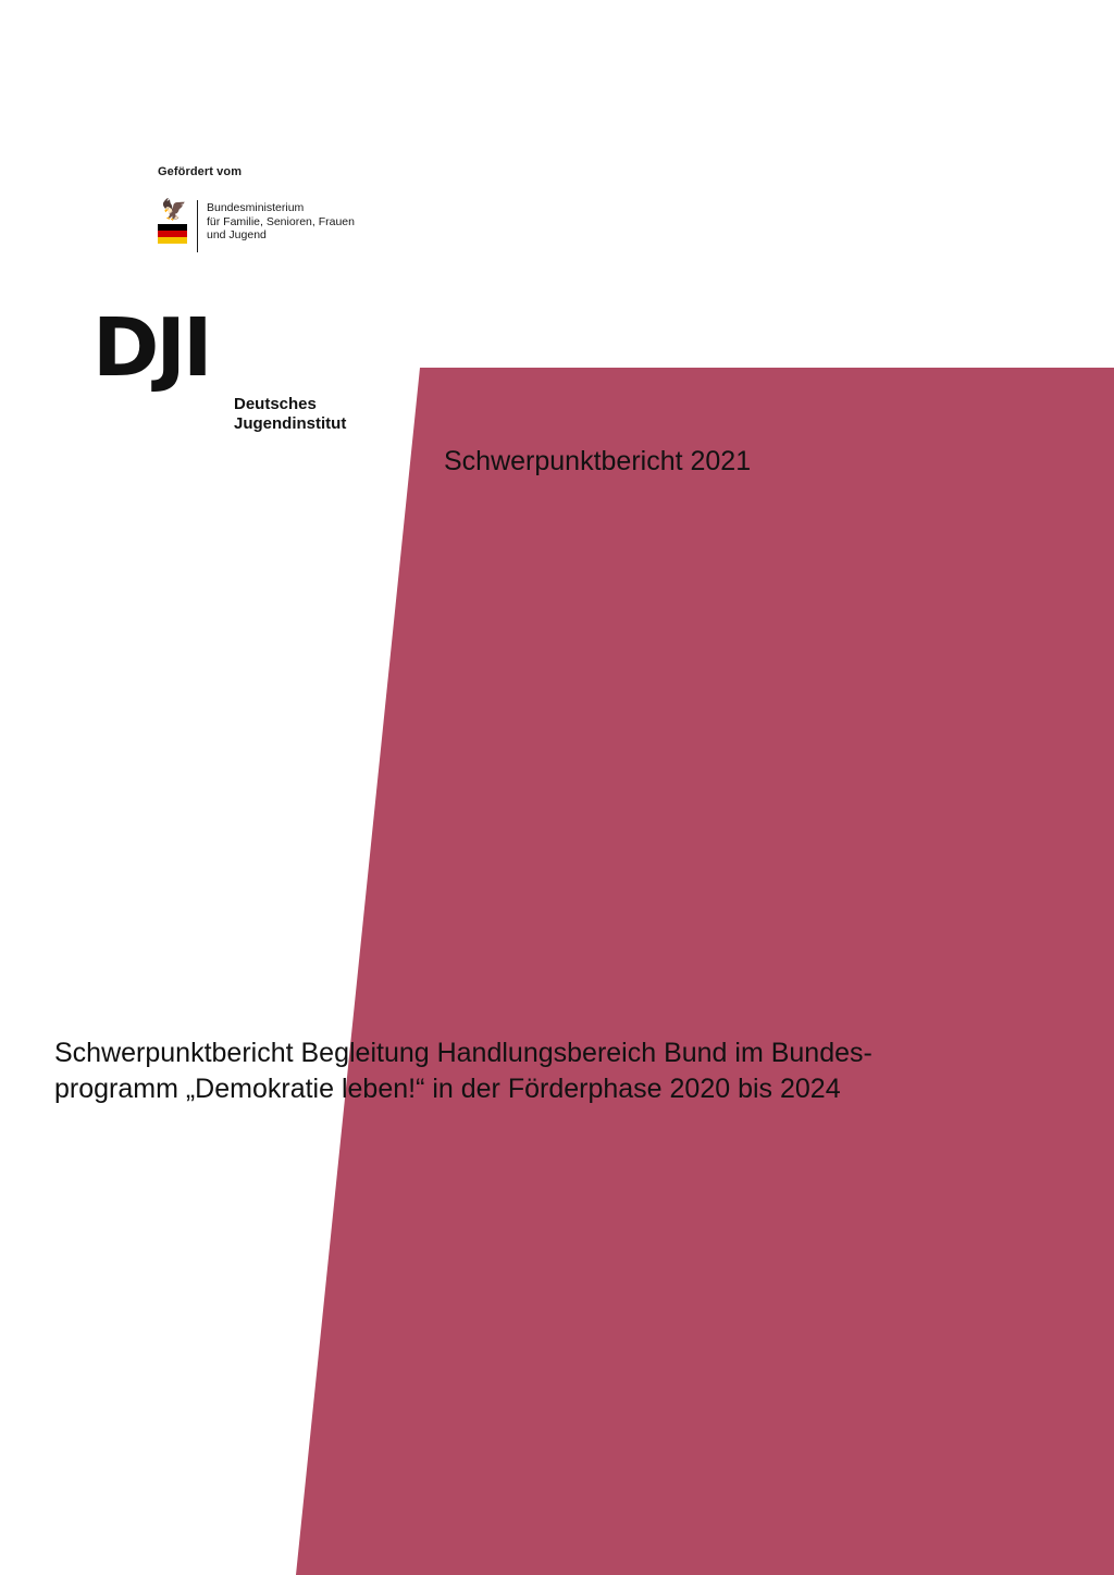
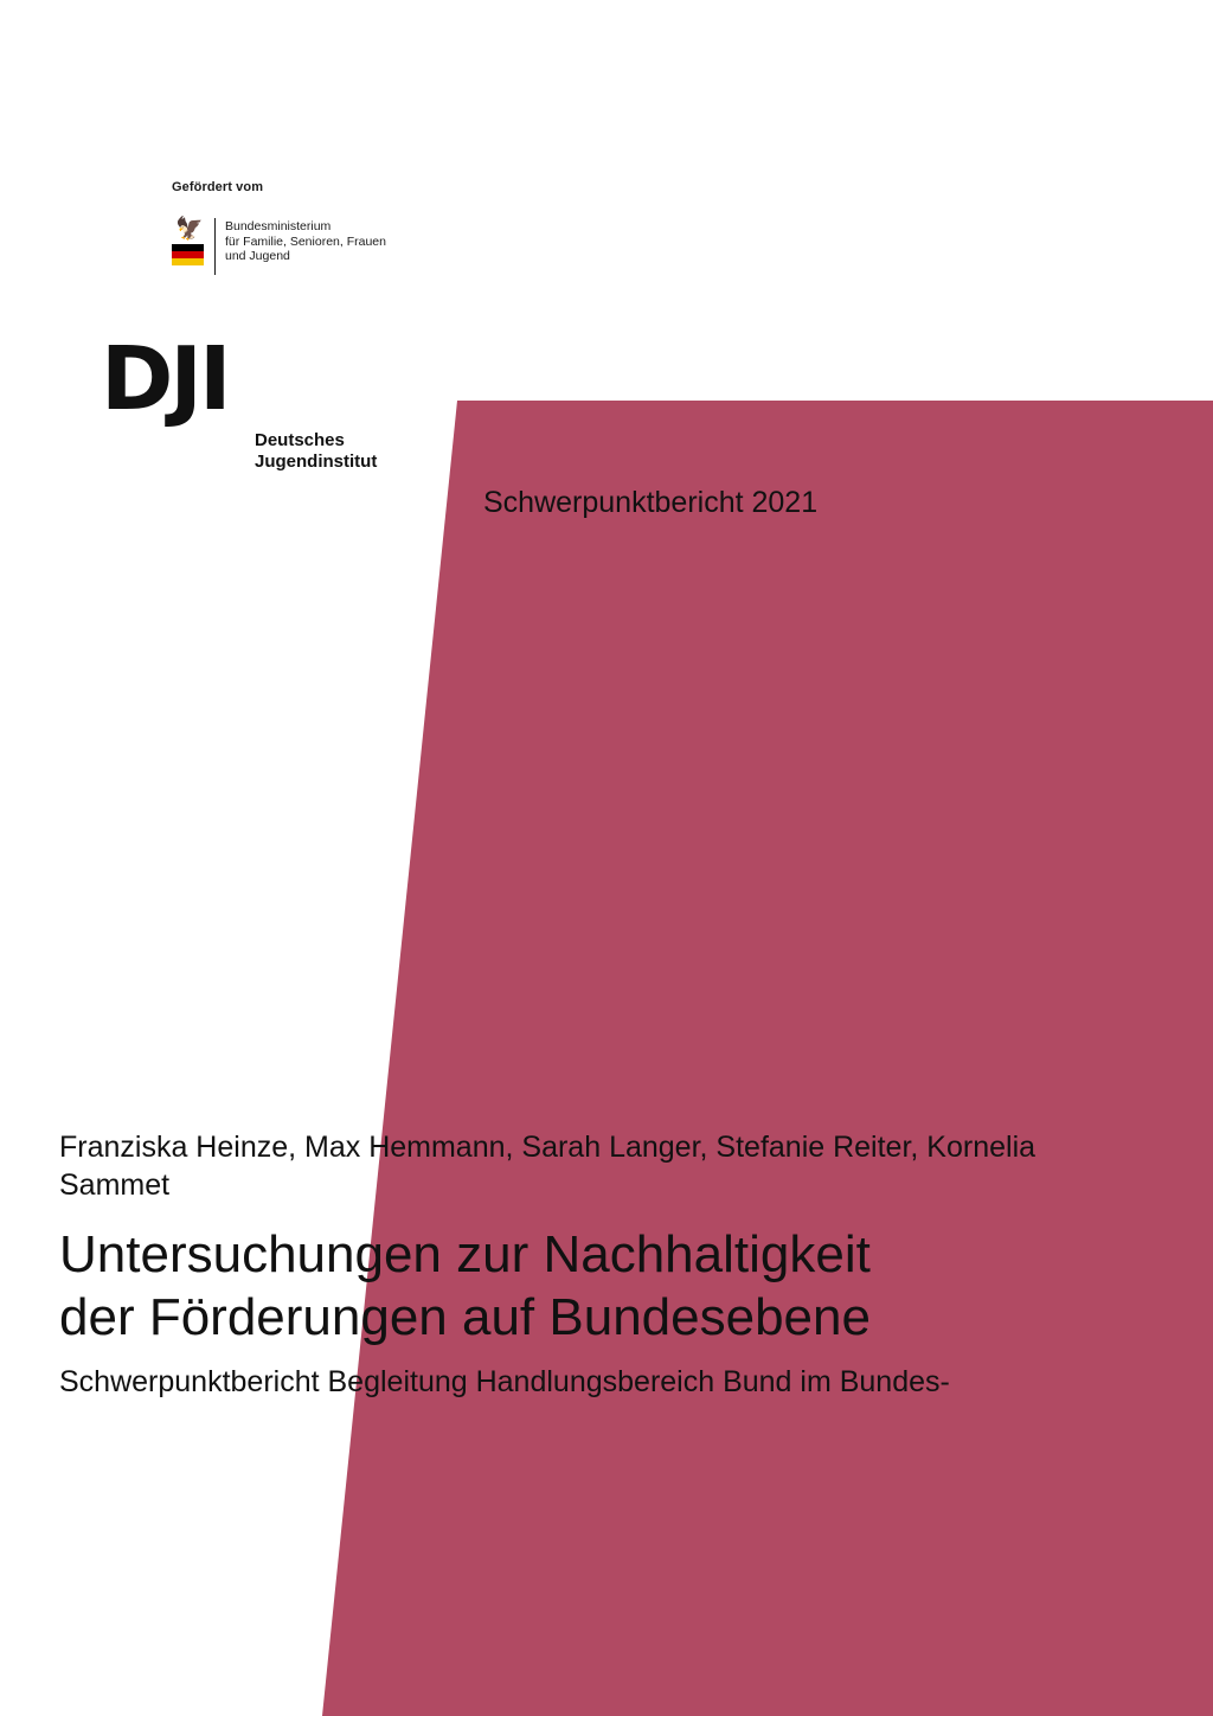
  Gefördert vom
  🦅
  Bundesministerium
  für Familie, Senioren, Frauen
  und Jugend
  DJI
  Deutsches
  Jugendinstitut
  Schwerpunktbericht 2021
+ Franziska Heinze, Max Hemmann, Sarah Langer, Stefanie Reiter, Kornelia Sammet
+ Untersuchungen zur Nachhaltigkeit
+ der Förderungen auf Bundesebene
  Schwerpunktbericht Begleitung Handlungsbereich Bund im Bundes-
- programm „Demokratie leben!“ in der Förderphase 2020 bis 2024
